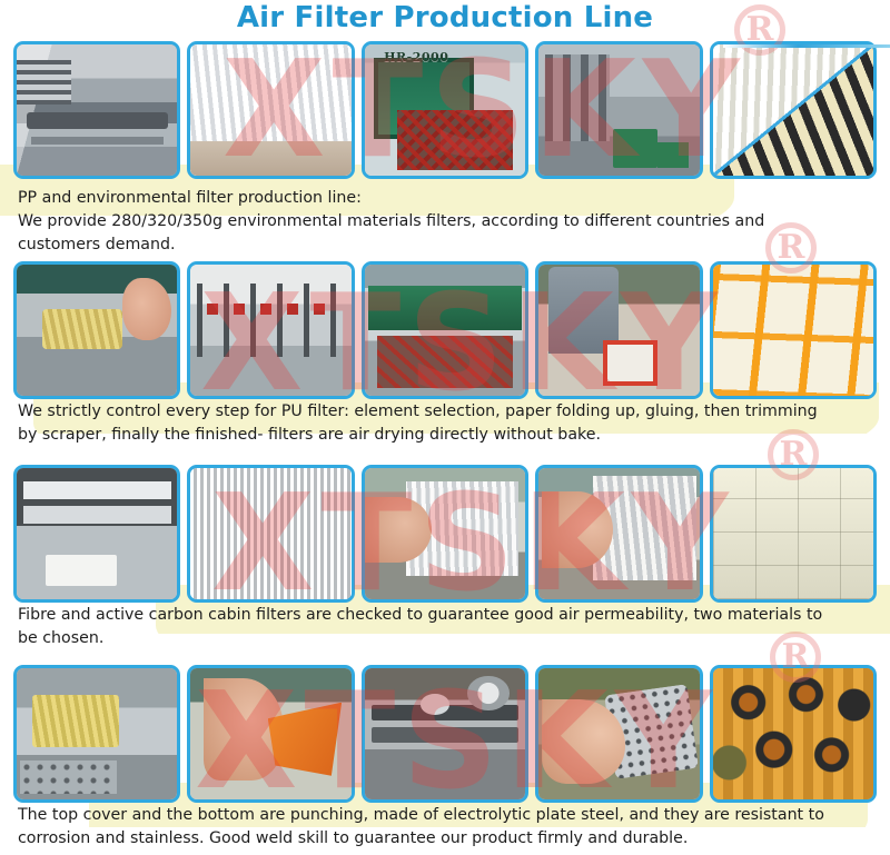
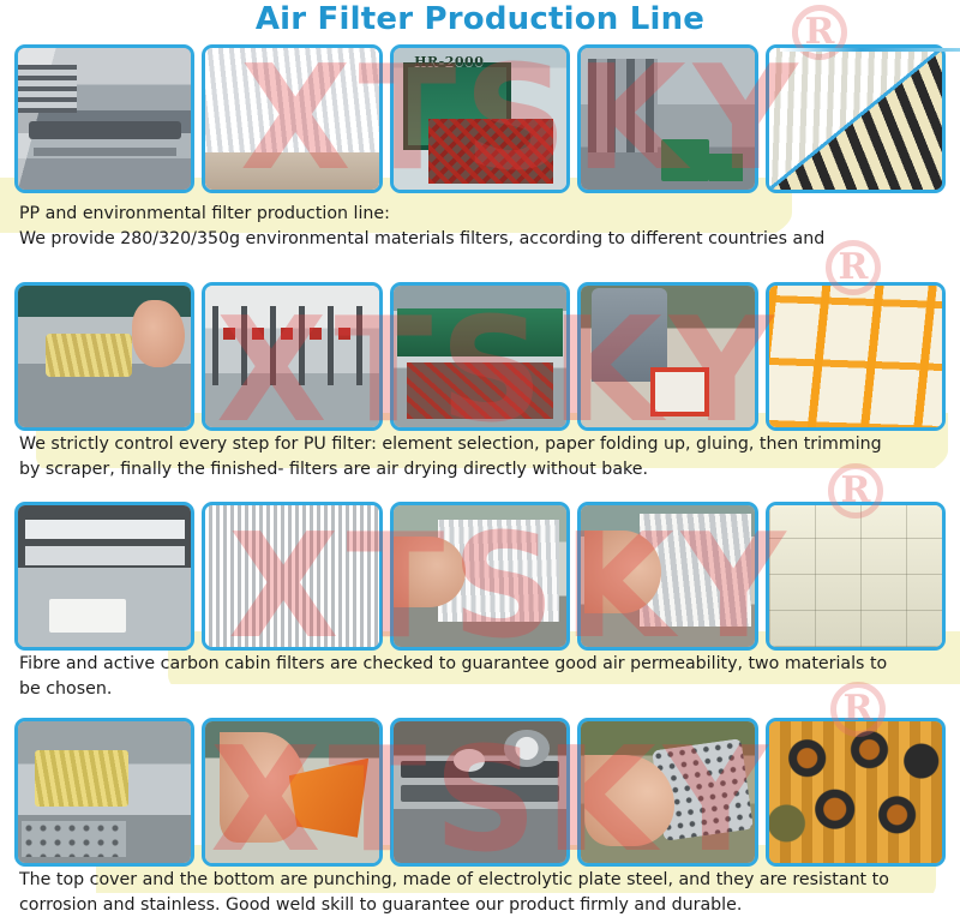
  XTSKY
  XTSKY
  XTSKY
  XTSKY
  R
  R
  R
  R
  Air Filter Production Line
  HR-2000
  PP and environmental filter production line:
  We provide 280/320/350g environmental materials filters, according to different countries and
- customers demand.
  We strictly control every step for PU filter: element selection, paper folding up, gluing, then trimming
  by scraper, finally the finished- filters are air drying directly without bake.
  Fibre and active carbon cabin filters are checked to guarantee good air permeability, two materials to
  be chosen.
  The top cover and the bottom are punching, made of electrolytic plate steel, and they are resistant to
  corrosion and stainless. Good weld skill to guarantee our product firmly and durable.
